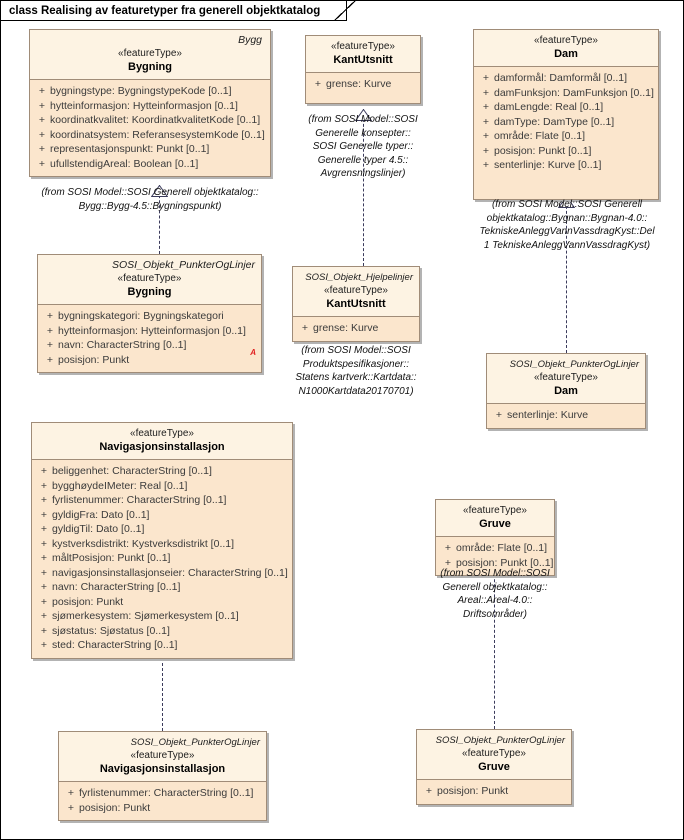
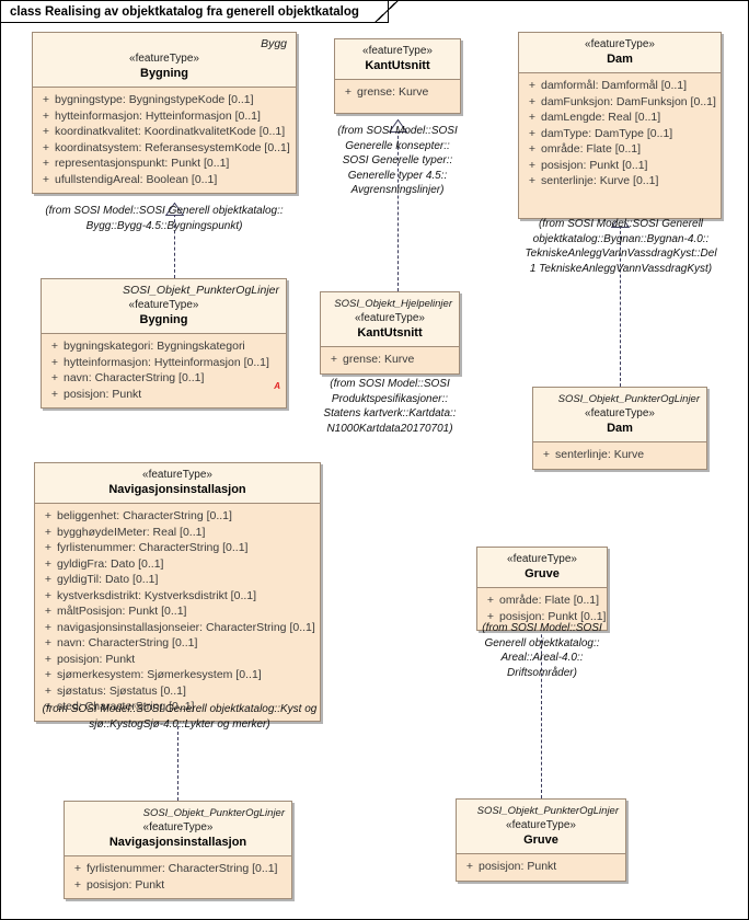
- class Realising av featuretyper fra generell objektkatalog
+ class Realising av objektkatalog fra generell objektkatalog
  Bygg
  «featureType»
  Bygning
  +
  bygningstype: BygningstypeKode [0..1]
  +
  hytteinformasjon: Hytteinformasjon [0..1]
  +
  koordinatkvalitet: KoordinatkvalitetKode [0..1]
  +
  koordinatsystem: ReferansesystemKode [0..1]
  +
  representasjonspunkt: Punkt [0..1]
  +
  ufullstendigAreal: Boolean [0..1]
  (from SOSI Model::SOSI Generell objektkatalog::
  Bygg::Bygg-4.5::Bygningspunkt)
  «featureType»
  KantUtsnitt
  +
  grense: Kurve
  (from SOSI Model::SOSI
  Generelle konsepter::
  SOSI Generelle typer::
  Generelle typer 4.5::
  Avgrensningslinjer)
  «featureType»
  Dam
  +
  damformål: Damformål [0..1]
  +
  damFunksjon: DamFunksjon [0..1]
  +
  damLengde: Real [0..1]
  +
  damType: DamType [0..1]
  +
  område: Flate [0..1]
  +
  posisjon: Punkt [0..1]
  +
  senterlinje: Kurve [0..1]
  (from SOSI Model::SOSI Generell
  objektkatalog::Bygnan::Bygnan-4.0::
  TekniskeAnleggVannVassdragKyst::Del
  1 TekniskeAnleggVannVassdragKyst)
  SOSI_Objekt_PunkterOgLinjer
  «featureType»
  Bygning
  +
  bygningskategori: Bygningskategori
  +
  hytteinformasjon: Hytteinformasjon [0..1]
  +
  navn: CharacterString [0..1]
  +
  posisjon: Punkt
  A
  SOSI_Objekt_Hjelpelinjer
  «featureType»
  KantUtsnitt
  +
  grense: Kurve
  (from SOSI Model::SOSI
  Produktspesifikasjoner::
  Statens kartverk::Kartdata::
  N1000Kartdata20170701)
  SOSI_Objekt_PunkterOgLinjer
  «featureType»
  Dam
  +
  senterlinje: Kurve
  «featureType»
  Navigasjonsinstallasjon
  +
  beliggenhet: CharacterString [0..1]
  +
  bygghøydeIMeter: Real [0..1]
  +
  fyrlistenummer: CharacterString [0..1]
  +
  gyldigFra: Dato [0..1]
  +
  gyldigTil: Dato [0..1]
  +
  kystverksdistrikt: Kystverksdistrikt [0..1]
  +
  måltPosisjon: Punkt [0..1]
  +
  navigasjonsinstallasjonseier: CharacterString [0..1]
  +
  navn: CharacterString [0..1]
  +
  posisjon: Punkt
  +
  sjømerkesystem: Sjømerkesystem [0..1]
  +
  sjøstatus: Sjøstatus [0..1]
  +
  sted: CharacterString [0..1]
+ (from SOSI Model::SOSI Generell objektkatalog::Kyst og
+ sjø::KystogSjø-4.0::Lykter og merker)
  «featureType»
  Gruve
  +
  område: Flate [0..1]
  +
  posisjon: Punkt [0..1]
  (from SOSI Model::SOSI
  Generell objektkatalog::
  Areal::Areal-4.0::
  Driftsområder)
  SOSI_Objekt_PunkterOgLinjer
  «featureType»
  Navigasjonsinstallasjon
  +
  fyrlistenummer: CharacterString [0..1]
  +
  posisjon: Punkt
  SOSI_Objekt_PunkterOgLinjer
  «featureType»
  Gruve
  +
  posisjon: Punkt
